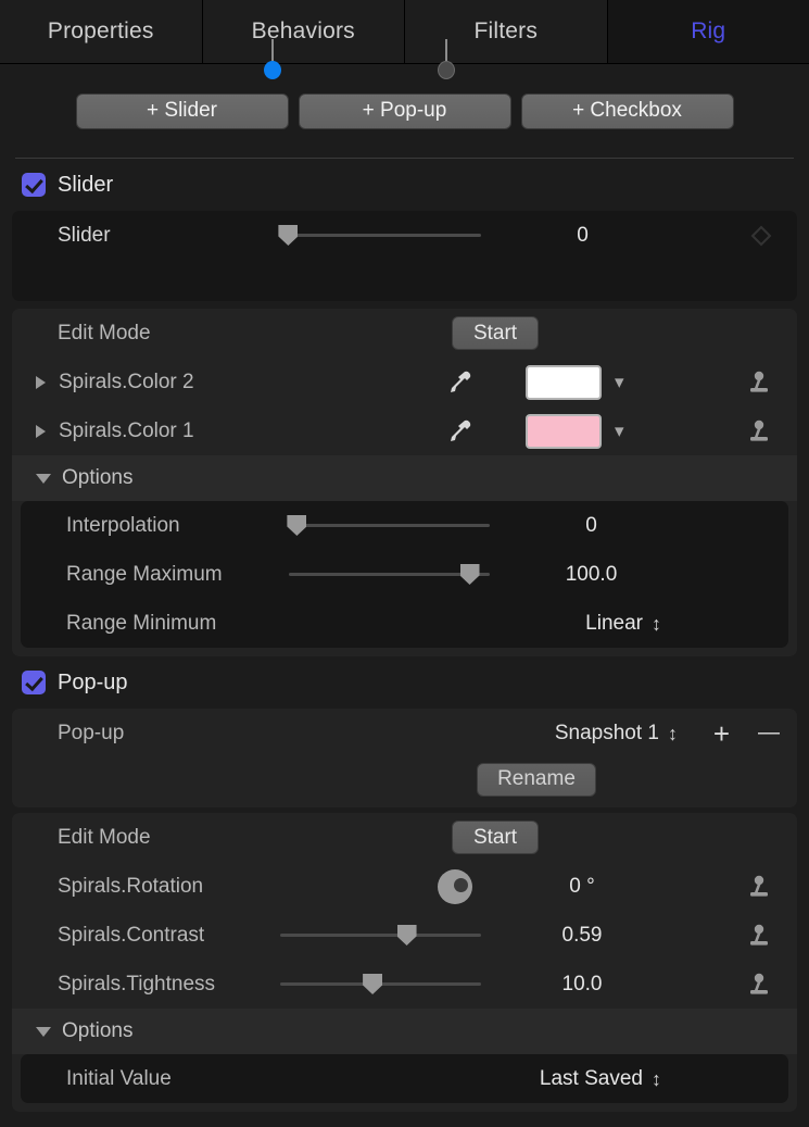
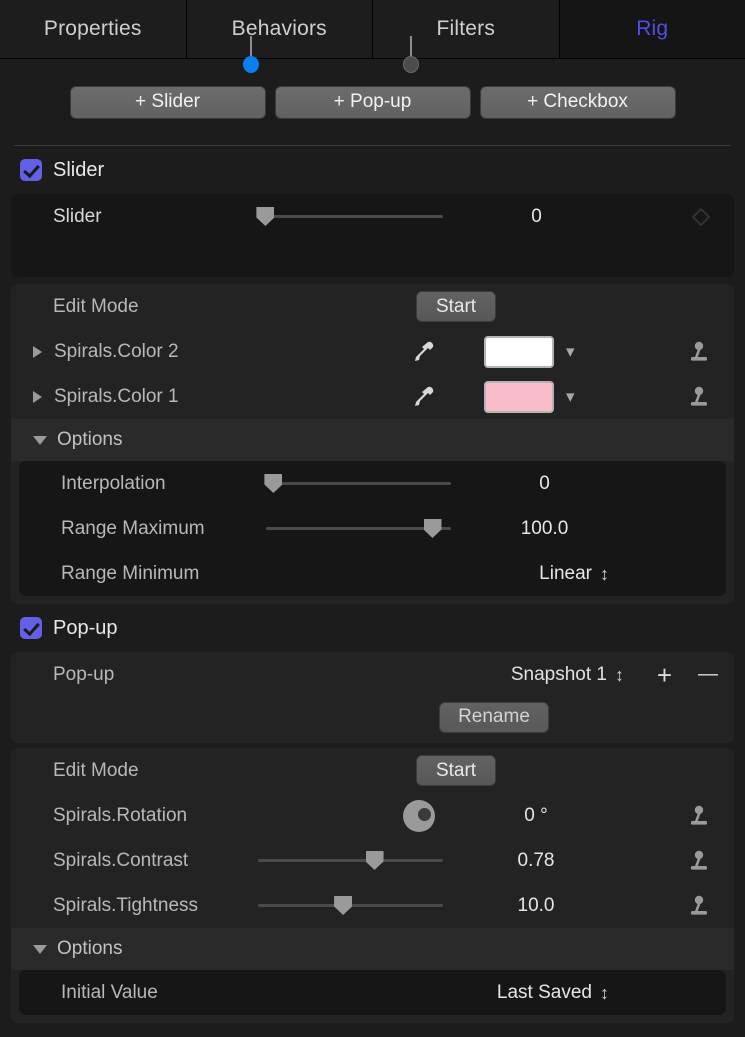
  Properties
  Behaviors
  Filters
  Rig
  + Slider
  + Pop-up
  + Checkbox
  Slider
  Slider
  0
  Edit Mode
  Start
  Spirals.Color 2
  ▾
  Spirals.Color 1
  ▾
  Options
  Interpolation
  0
  Range Maximum
  100.0
  Range Minimum
  Linear
  ↕
  Pop-up
  Pop-up
  Snapshot 1
  ↕
  +
  —
  Rename
  Edit Mode
  Start
  Spirals.Rotation
  0 °
  Spirals.Contrast
- 0.59
+ 0.78
  Spirals.Tightness
  10.0
  Options
  Initial Value
  Last Saved
  ↕
